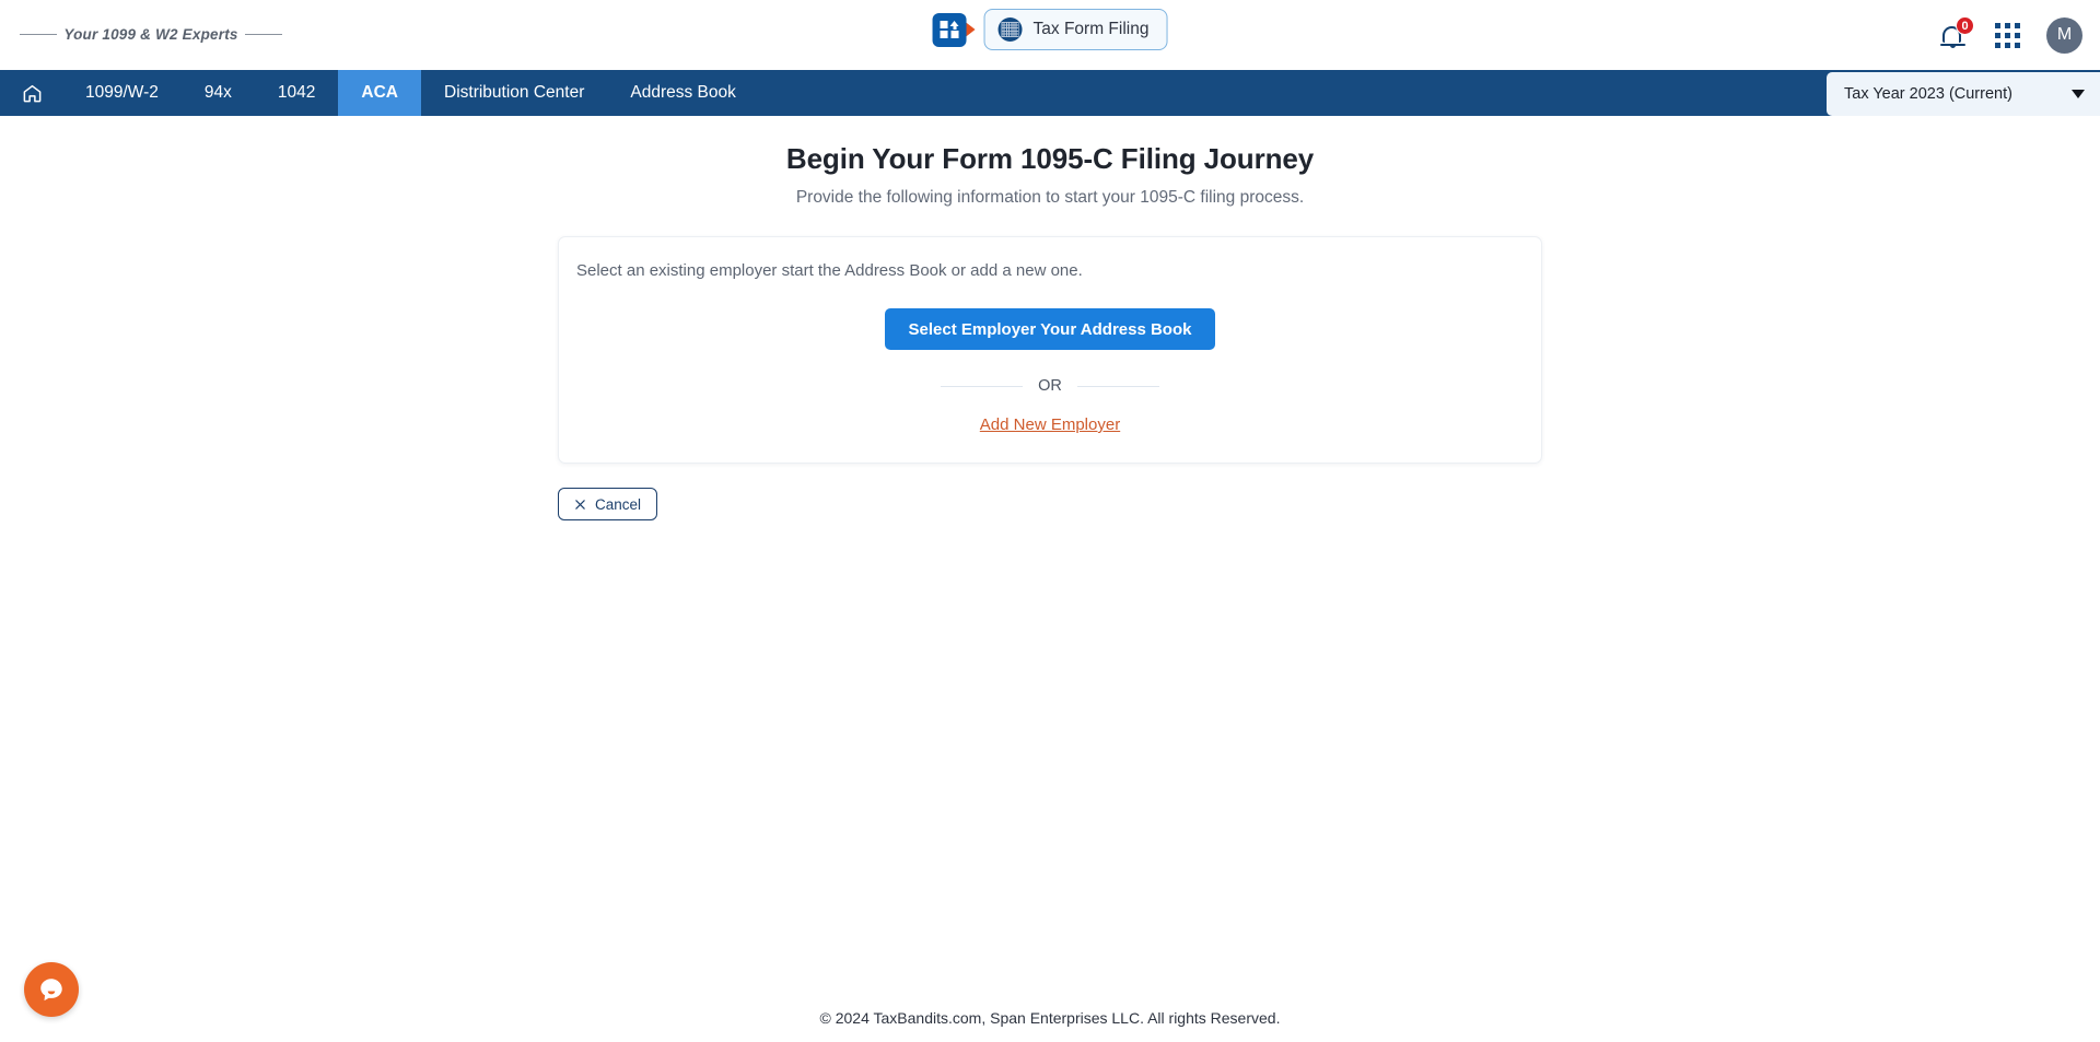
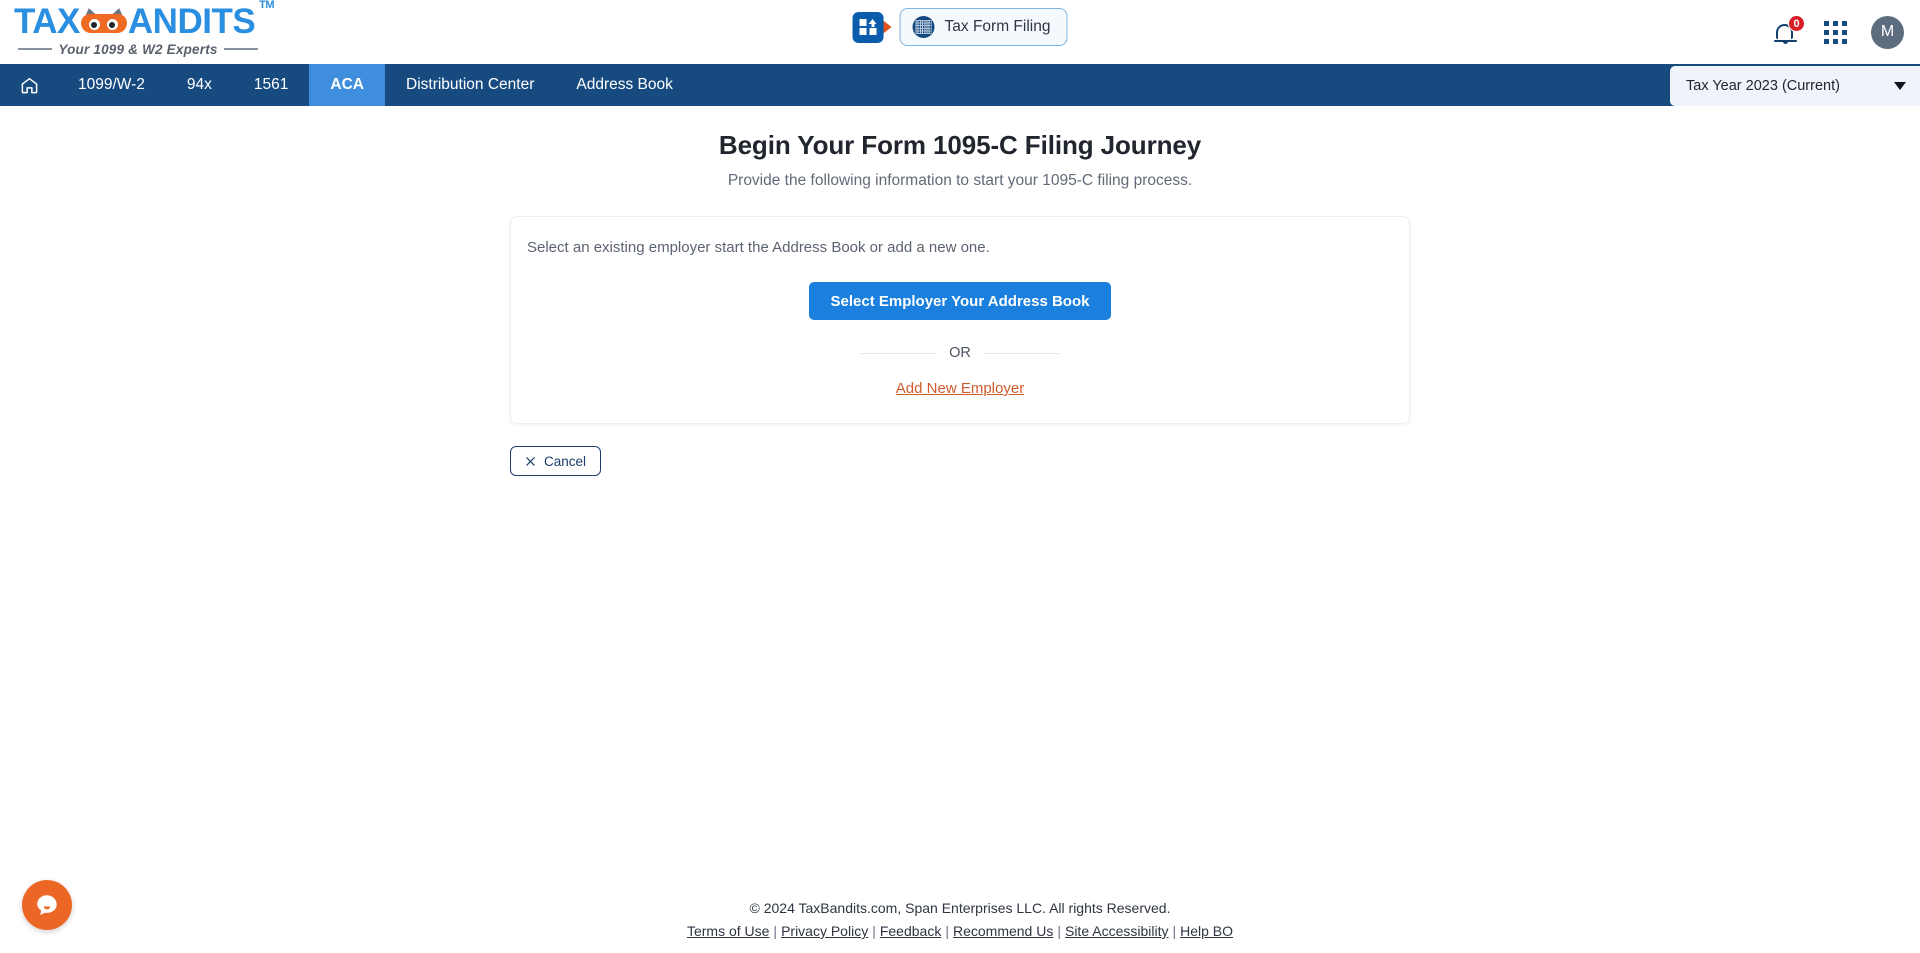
+ TAX
+ ANDITS
+ TM
  Your 1099 & W2 Experts
  Tax Form Filing
  0
  M
  1099/W-2
  94x
- 1042
+ 1561
  ACA
  Distribution Center
  Address Book
  Tax Year 2023 (Current)
  Begin Your Form 1095-C Filing Journey
  Provide the following information to start your 1095-C filing process.
  Select an existing employer start the Address Book or add a new one.
  Select Employer Your Address Book
  OR
  Add New Employer
  Cancel
  © 2024 TaxBandits.com, Span Enterprises LLC. All rights Reserved.
+ Terms of Use | Privacy Policy | Feedback | Recommend Us | Site Accessibility | Help BO
